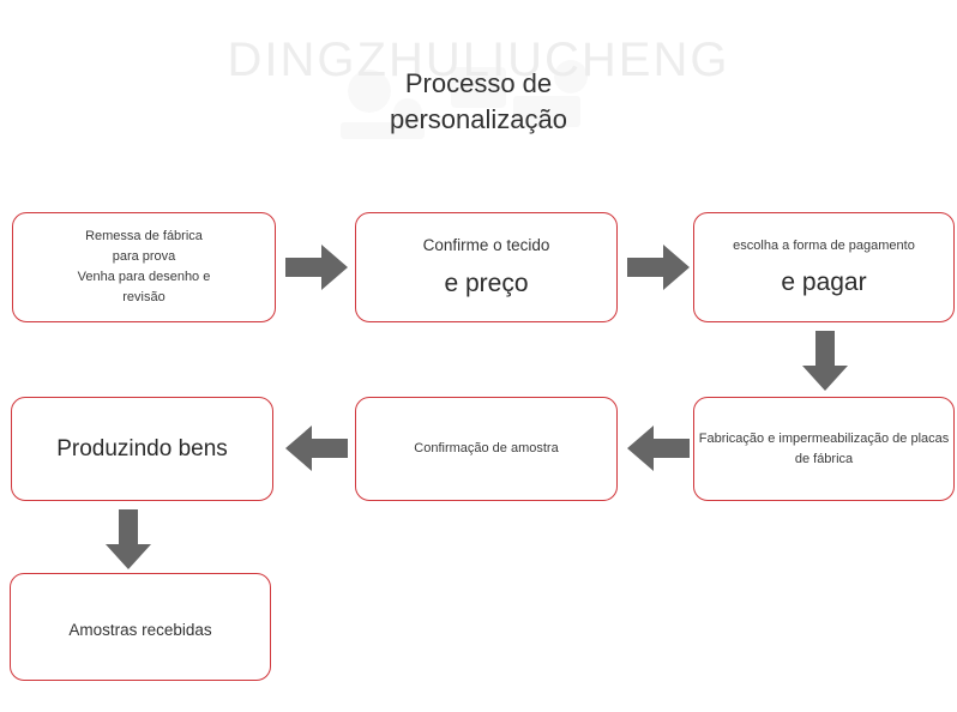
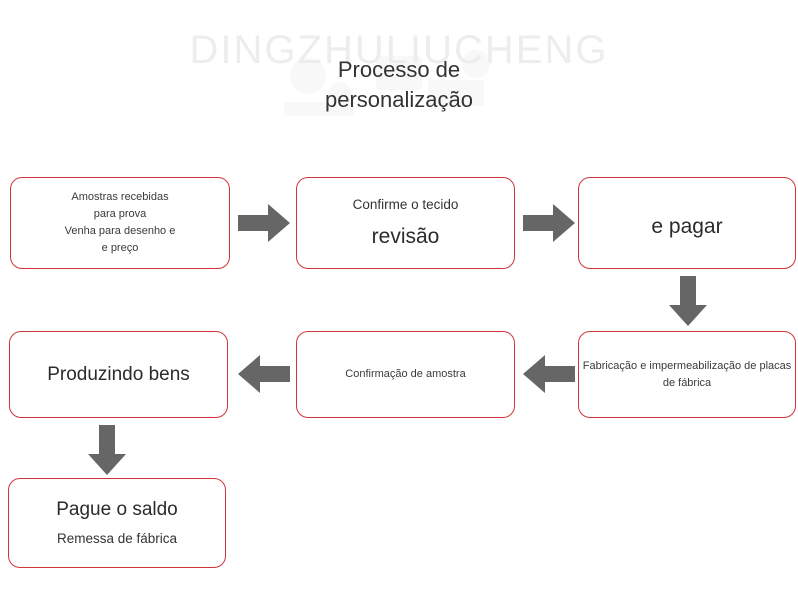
  DINGZHULIUCHENG
  Processo de
  personalização
- Remessa de fábrica
+ Amostras recebidas
  para prova
  Venha para desenho e
- revisão
+ e preço
  Confirme o tecido
- e preço
+ revisão
- escolha a forma de pagamento
  e pagar
  Fabricação e impermeabilização de placas
  de fábrica
  Confirmação de amostra
  Produzindo bens
+ Pague o saldo
- Amostras recebidas
+ Remessa de fábrica
